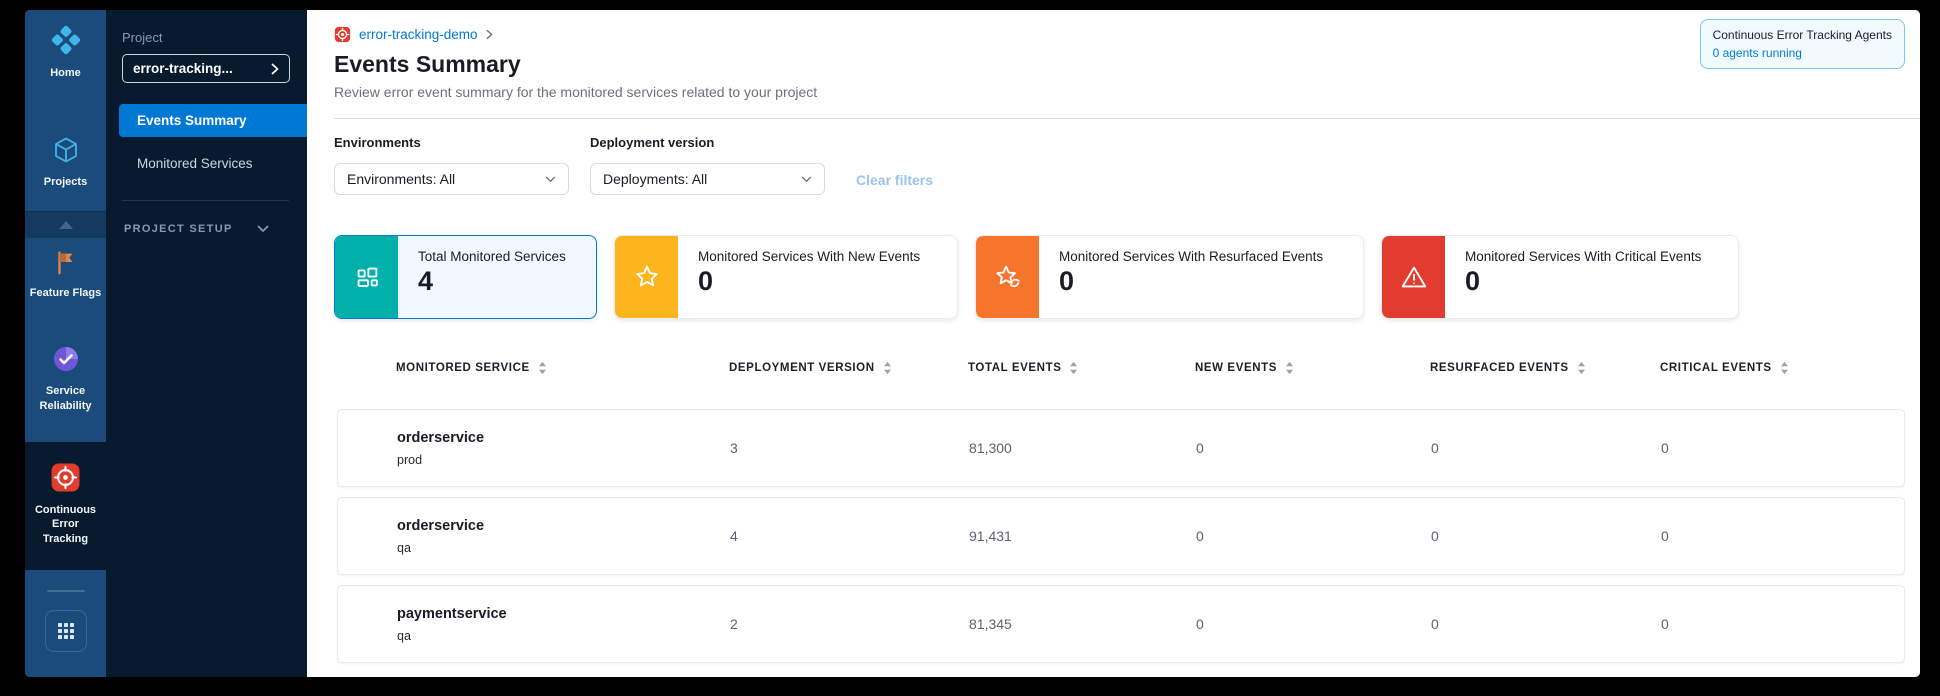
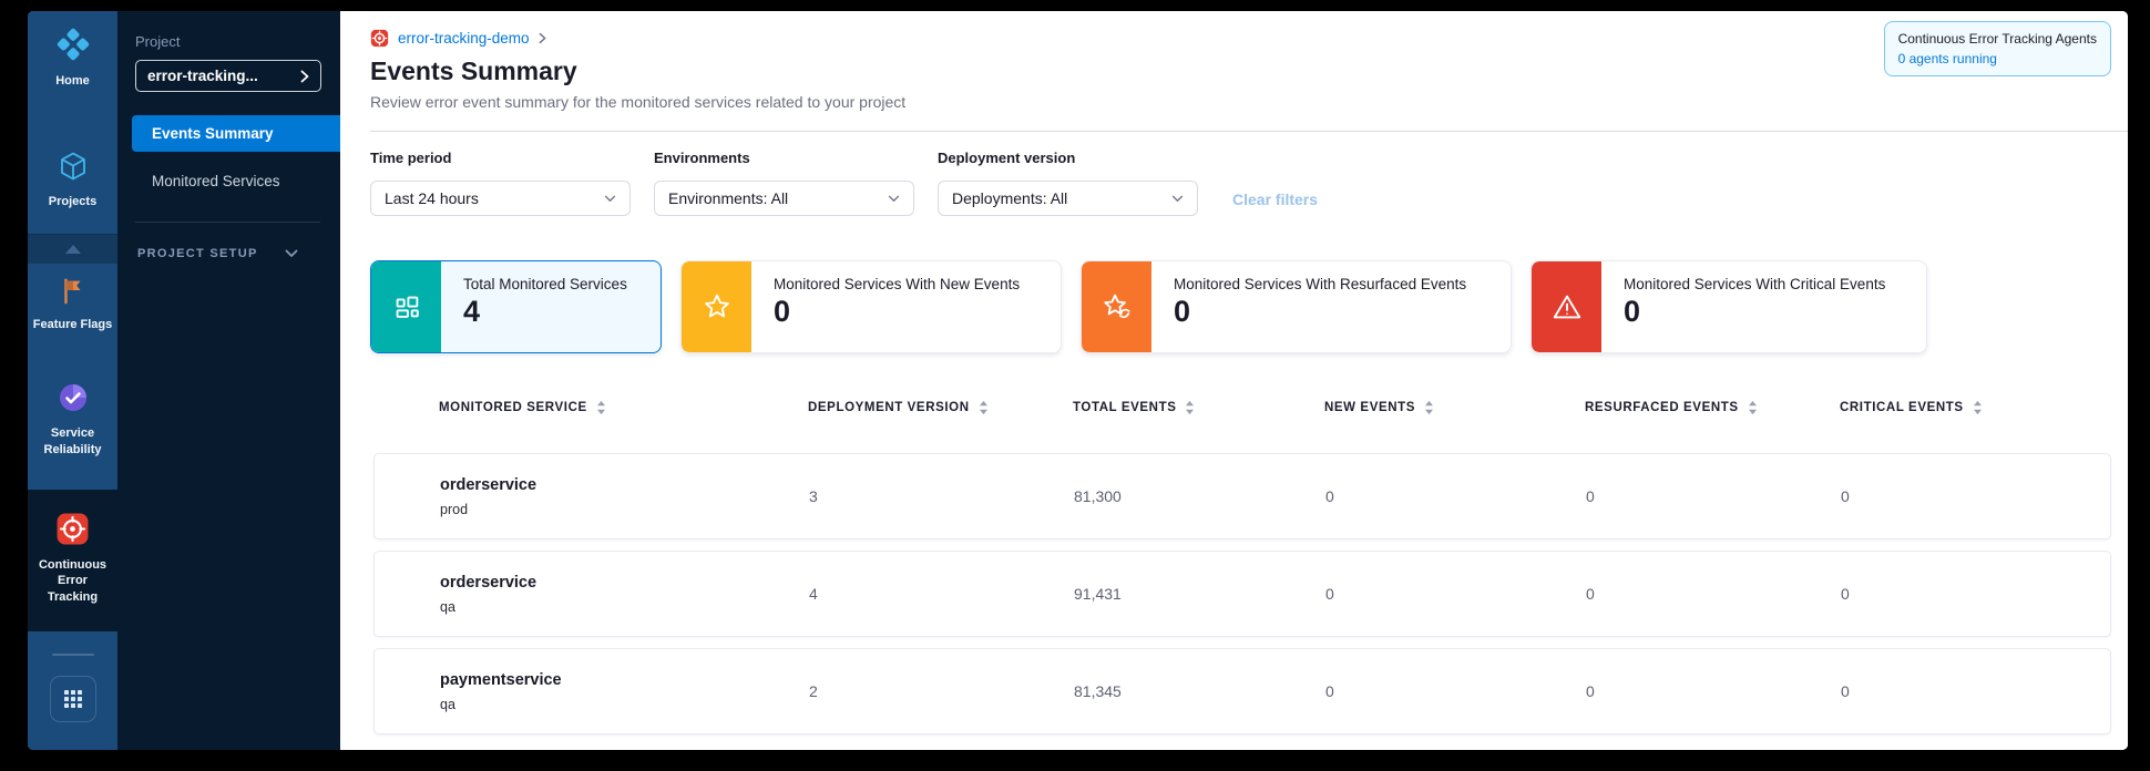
  Home
  Projects
  Feature Flags
  Service Reliability
  Continuous Error Tracking
  Project
  error-tracking...
  Events Summary
  Monitored Services
  PROJECT SETUP
  error-tracking-demo
  Events Summary
  Review error event summary for the monitored services related to your project
  Continuous Error Tracking Agents
  0 agents running
+ Time period
+ Last 24 hours
  Environments
  Environments: All
  Deployment version
  Deployments: All
  Clear filters
  Total Monitored Services
  4
  Monitored Services With New Events
  0
  Monitored Services With Resurfaced Events
  0
  Monitored Services With Critical Events
  0
  MONITORED SERVICE
  DEPLOYMENT VERSION
  TOTAL EVENTS
  NEW EVENTS
  RESURFACED EVENTS
  CRITICAL EVENTS
  orderservice
  prod
  3
  81,300
  0
  0
  0
  orderservice
  qa
  4
  91,431
  0
  0
  0
  paymentservice
  qa
  2
  81,345
  0
  0
  0
